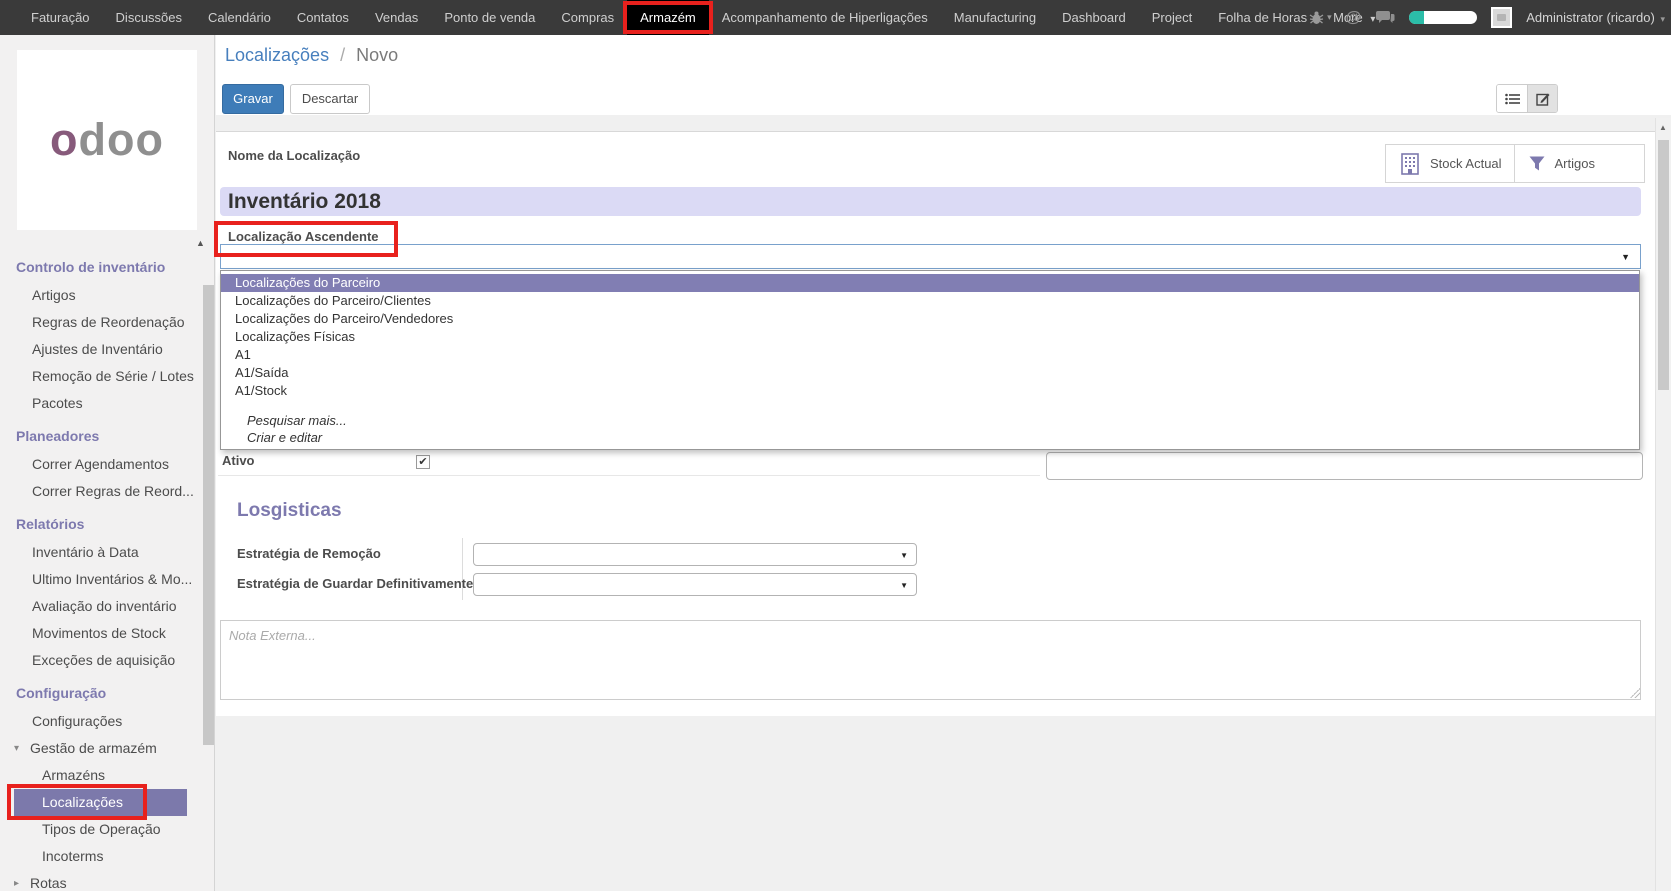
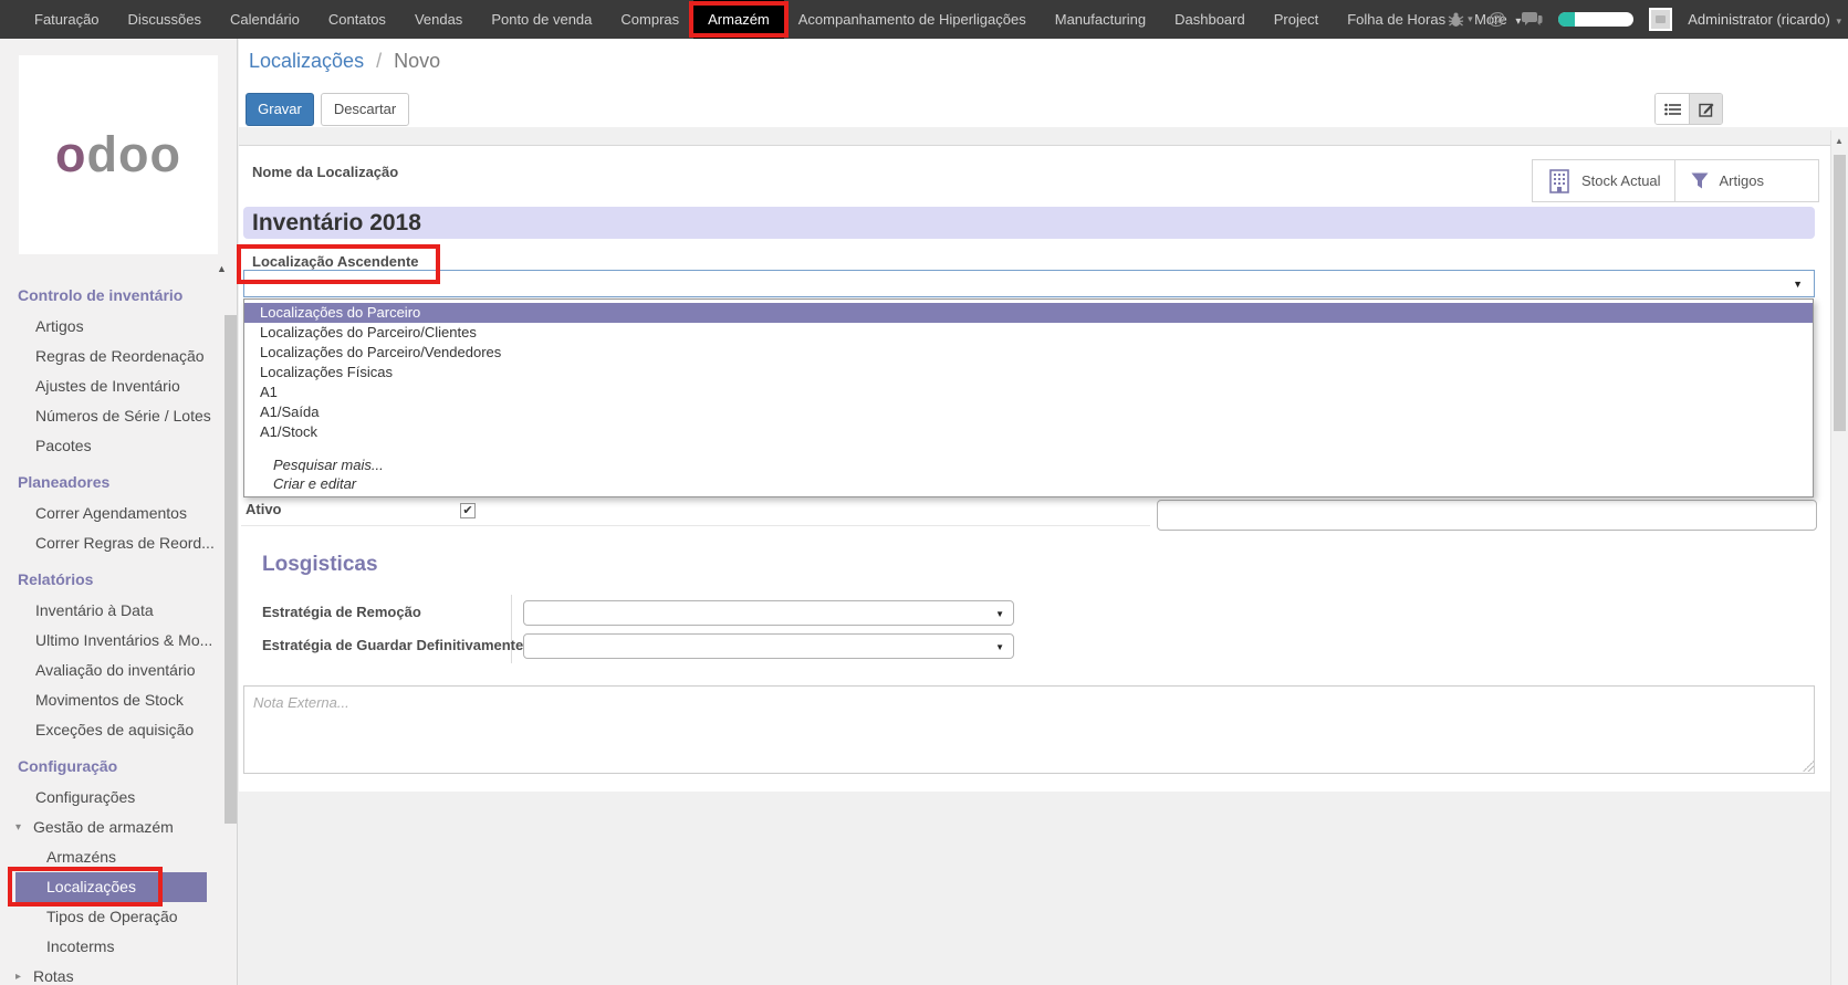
  Faturação
  Discussões
  Calendário
  Contatos
  Vendas
  Ponto de venda
  Compras
  Armazém
  Acompanhamento de Hiperligações
  Manufacturing
  Dashboard
  Project
  Folha de Horas
  More ▾
  ▾
  @
  Administrator (ricardo) ▾
  odoo
  ▲
  Controlo de inventário
  Artigos
  Regras de Reordenação
  Ajustes de Inventário
- Remoção de Série / Lotes
+ Números de Série / Lotes
  Pacotes
  Planeadores
  Correr Agendamentos
  Correr Regras de Reord...
  Relatórios
  Inventário à Data
  Ultimo Inventários & Mo...
  Avaliação do inventário
  Movimentos de Stock
  Exceções de aquisição
  Configuração
  Configurações
  ▾
  Gestão de armazém
  Armazéns
  Localizações
  Tipos de Operação
  Incoterms
  ▸
  Rotas
  Localizações / Novo
  Gravar
  Descartar
  Nome da Localização
  Stock Actual
  Artigos
  Inventário 2018
  Localização Ascendente
  ▼
  Localizações do Parceiro
  Localizações do Parceiro/Clientes
  Localizações do Parceiro/Vendedores
  Localizações Físicas
  A1
  A1/Saída
  A1/Stock
  Pesquisar mais...
  Criar e editar
  Ativo
  ✔
  Losgisticas
  Estratégia de Remoção
  ▼
  Estratégia de Guardar Definitivamente
  ▼
  Nota Externa...
  ▲
